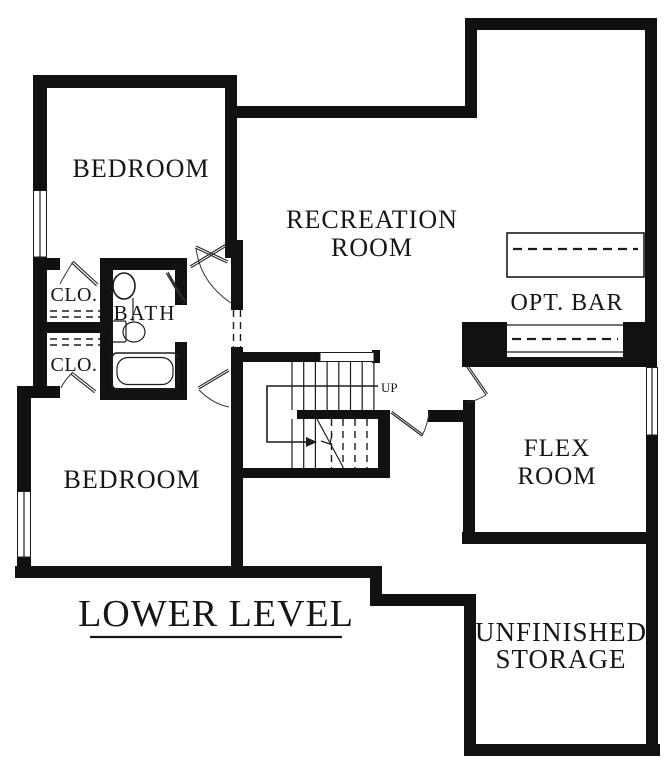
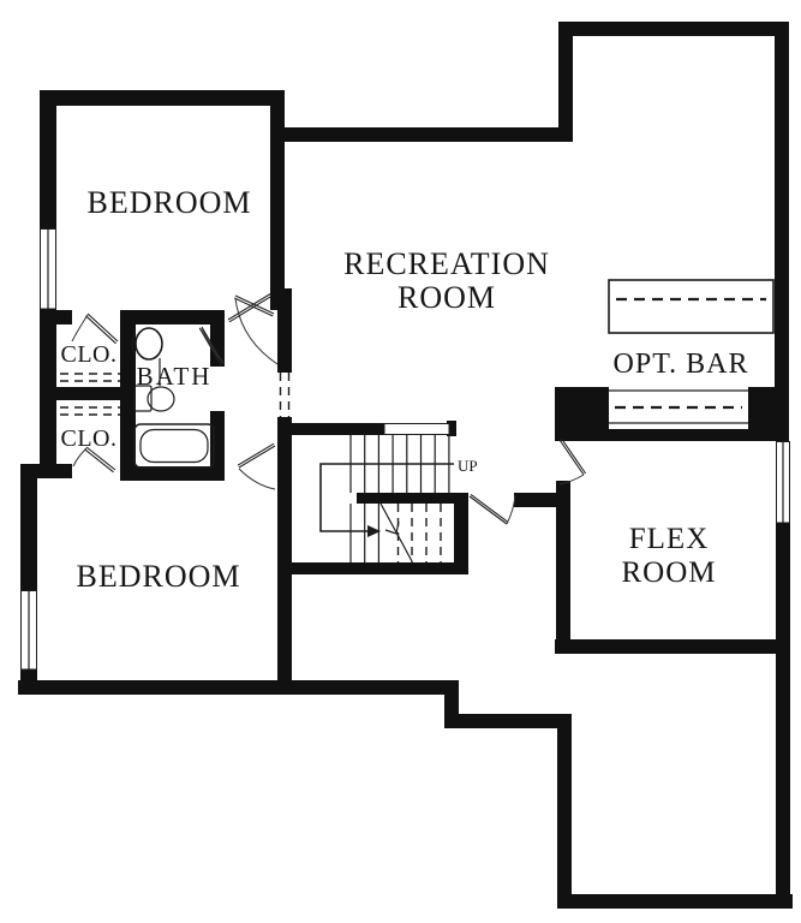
  UP
  BEDROOM
  RECREATION
  ROOM
  OPT. BAR
  FLEX
  ROOM
  BEDROOM
  CLO.
  CLO.
  BATH
- UNFINISHED
- STORAGE
- LOWER LEVEL
